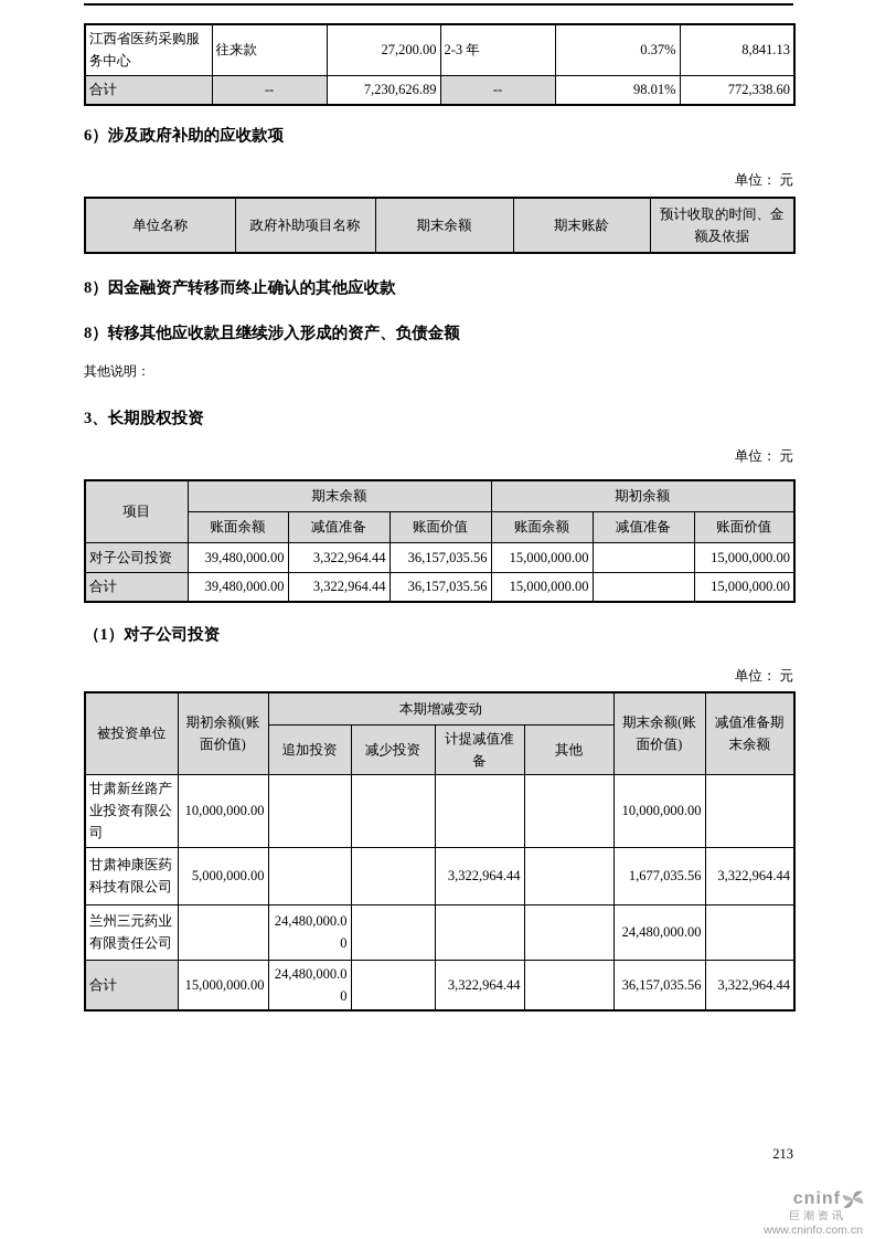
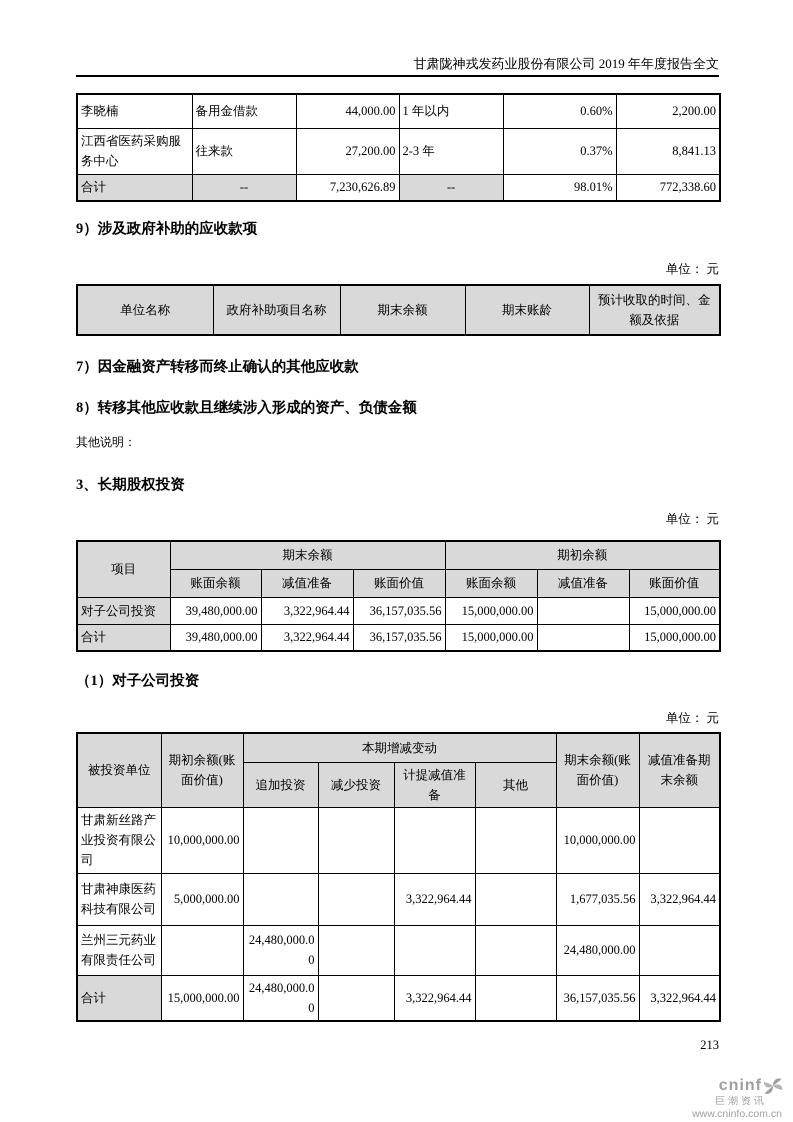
+ 甘肃陇神戎发药业股份有限公司 2019 年年度报告全文
+ 李晓楠	备用金借款	44,000.00	1 年以内	0.60%	2,200.00
  江西省医药采购服务中心	往来款	27,200.00	2-3 年	0.37%	8,841.13
  合计	--	7,230,626.89	--	98.01%	772,338.60
- 6）涉及政府补助的应收款项
+ 9）涉及政府补助的应收款项
  单位： 元
  单位名称	政府补助项目名称	期末余额	期末账龄	预计收取的时间、金额及依据
- 8）因金融资产转移而终止确认的其他应收款
+ 7）因金融资产转移而终止确认的其他应收款
  8）转移其他应收款且继续涉入形成的资产、负债金额
  其他说明：
  3、长期股权投资
  单位： 元
  项目	期末余额	期初余额
  账面余额	减值准备	账面价值	账面余额	减值准备	账面价值
  对子公司投资	39,480,000.00	3,322,964.44	36,157,035.56	15,000,000.00		15,000,000.00
  合计	39,480,000.00	3,322,964.44	36,157,035.56	15,000,000.00		15,000,000.00
  （1）对子公司投资
  单位： 元
  被投资单位	期初余额(账面价值)	本期增减变动	期末余额(账面价值)	减值准备期末余额
  追加投资	减少投资	计提减值准备	其他
  甘肃新丝路产业投资有限公司	10,000,000.00					10,000,000.00
  甘肃神康医药科技有限公司	5,000,000.00			3,322,964.44		1,677,035.56	3,322,964.44
  兰州三元药业有限责任公司		24,480,000.00				24,480,000.00
  合计	15,000,000.00	24,480,000.00		3,322,964.44		36,157,035.56	3,322,964.44
  213
  cninf
  巨潮资讯
  www.cninfo.com.cn
